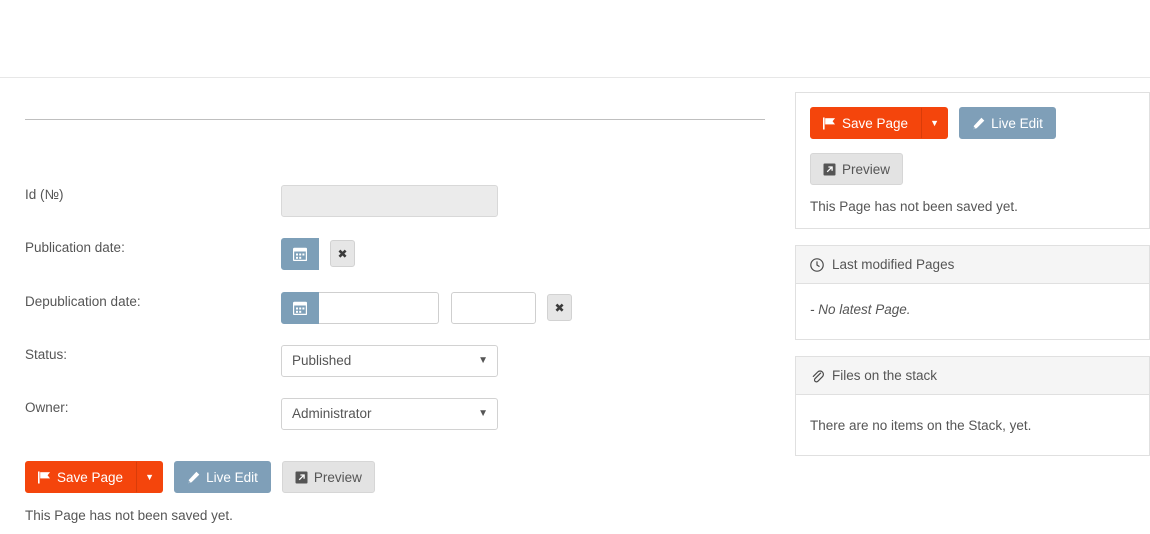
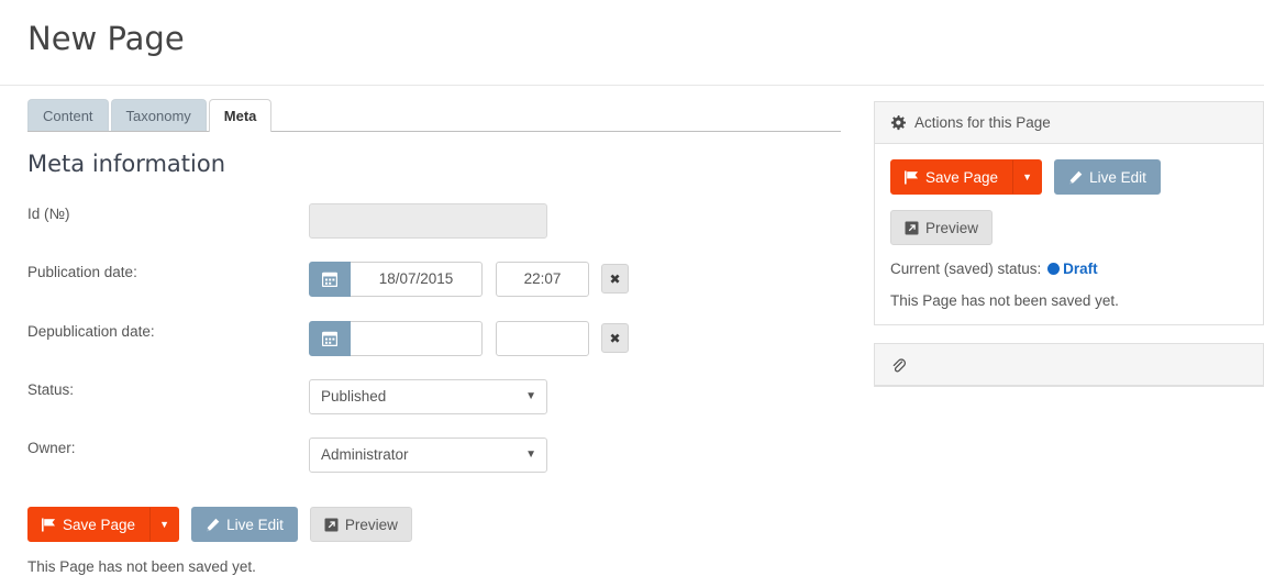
+ New Page
+ Content
+ Taxonomy
+ Meta
+ Meta information
  Id (№)
  Publication date:
+ 18/07/2015
+ 22:07
  ✖
  Depublication date:
  ✖
  Status:
  Published
  ▼
  Owner:
  Administrator
  ▼
  Save Page
  ▼
  Live Edit
  Preview
  This Page has not been saved yet.
+ Actions for this Page
  Save Page
  ▼
  Live Edit
  Preview
+ Current (saved) status: Draft
  This Page has not been saved yet.
- Last modified Pages
- - No latest Page.
- Files on the stack
- There are no items on the Stack, yet.
